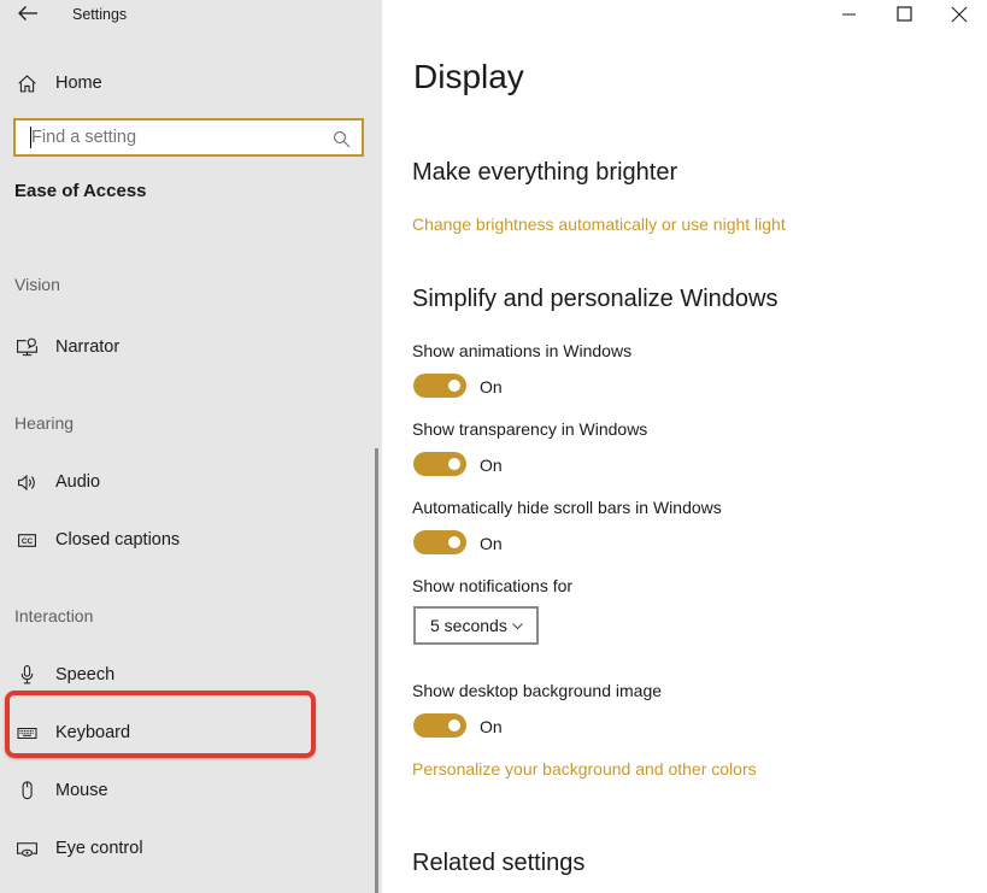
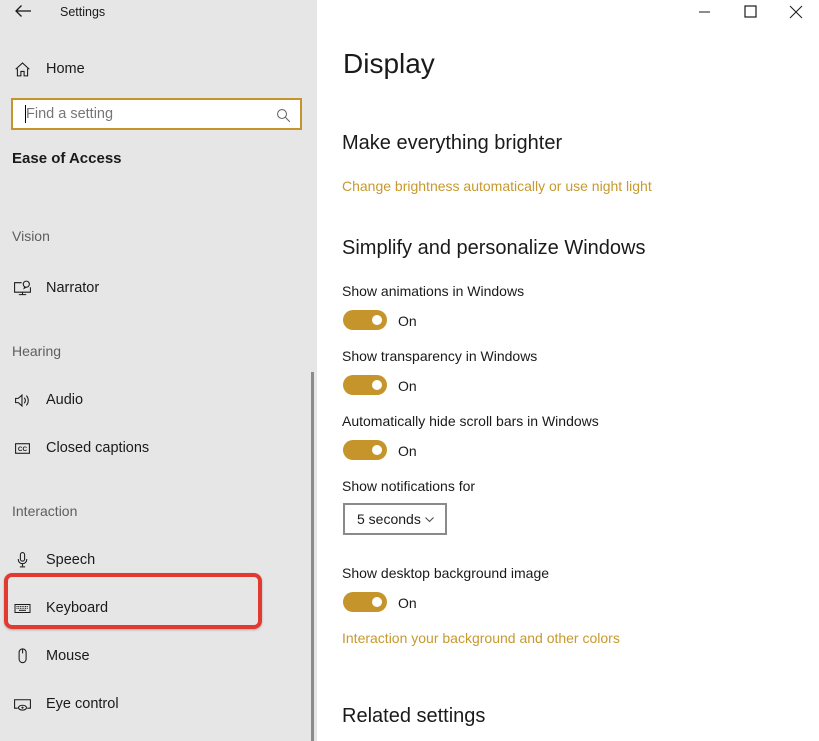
  Settings
  Home
  Find a setting
  Ease of Access
  Vision
  Narrator
  Hearing
  Audio
  Closed captions
  Interaction
  Speech
  Keyboard
  Mouse
  Eye control
  Display
  Make everything brighter
  Change brightness automatically or use night light
  Simplify and personalize Windows
  Show animations in Windows
  On
  Show transparency in Windows
  On
  Automatically hide scroll bars in Windows
  On
  Show notifications for
  5 seconds
  Show desktop background image
  On
- Personalize your background and other colors
+ Interaction your background and other colors
  Related settings
